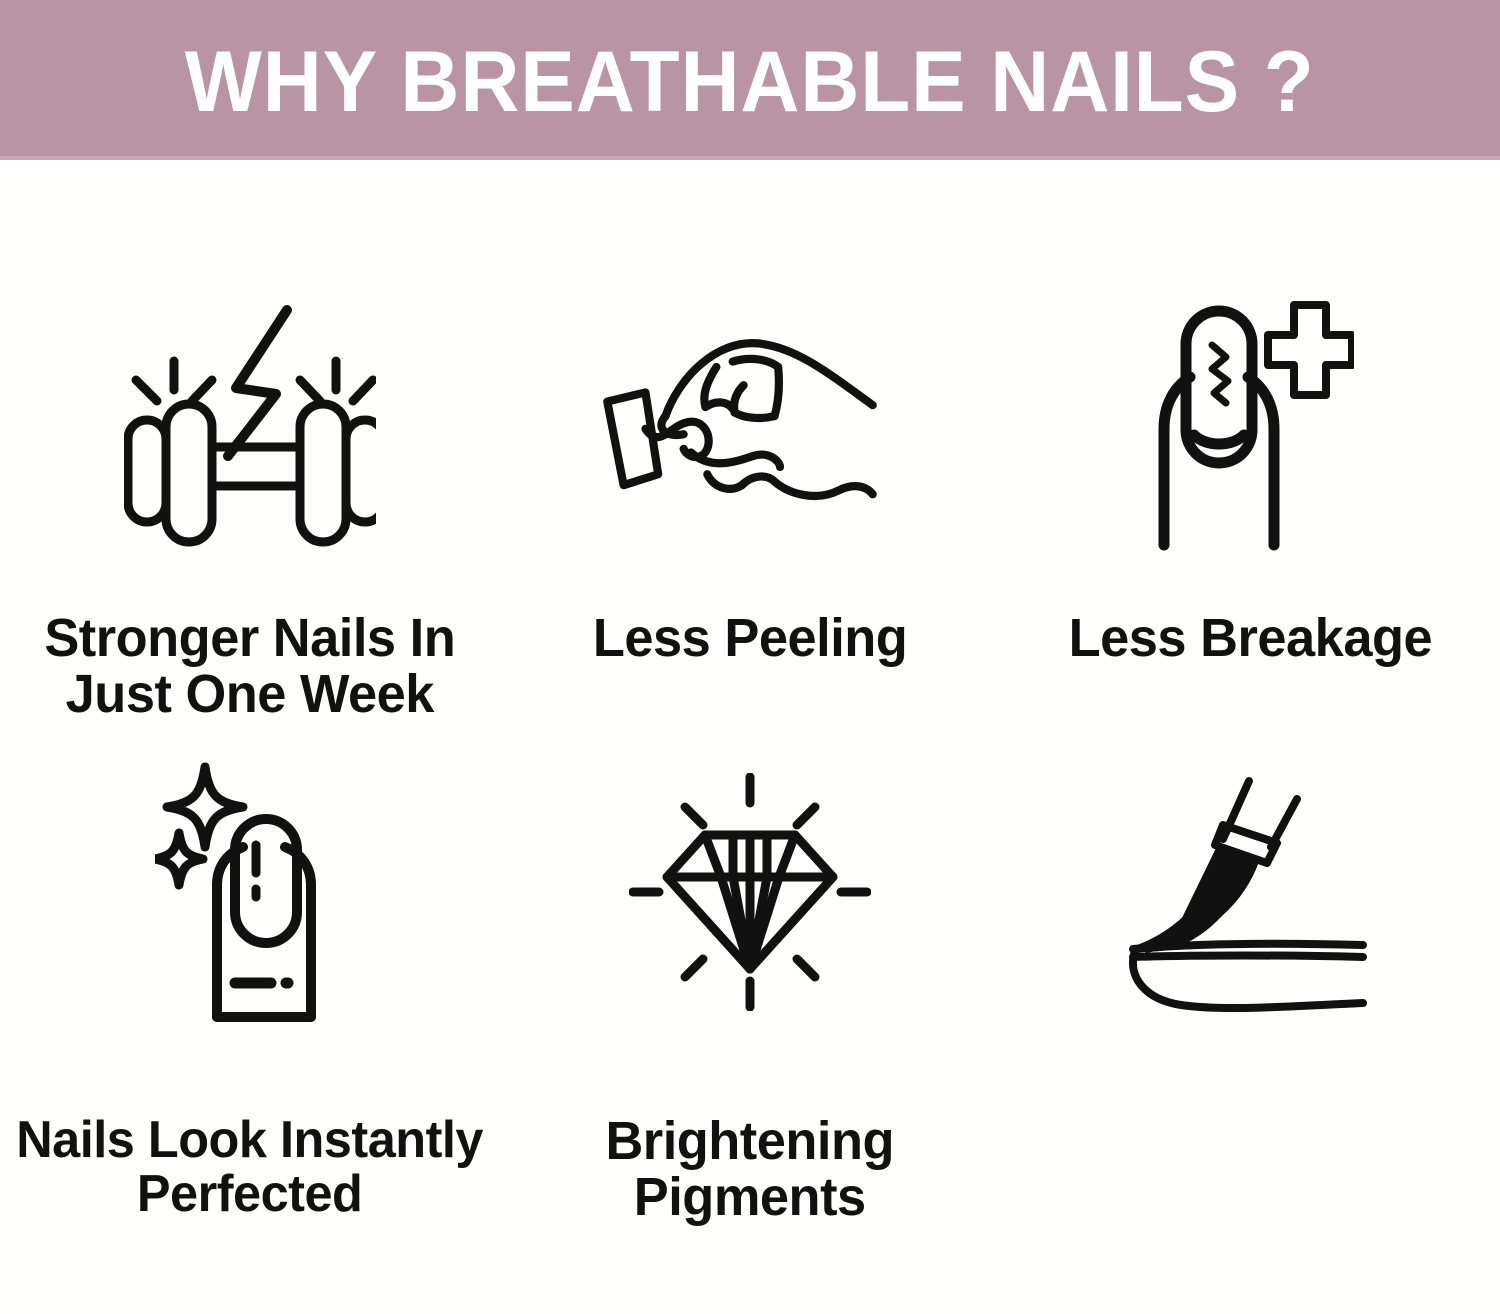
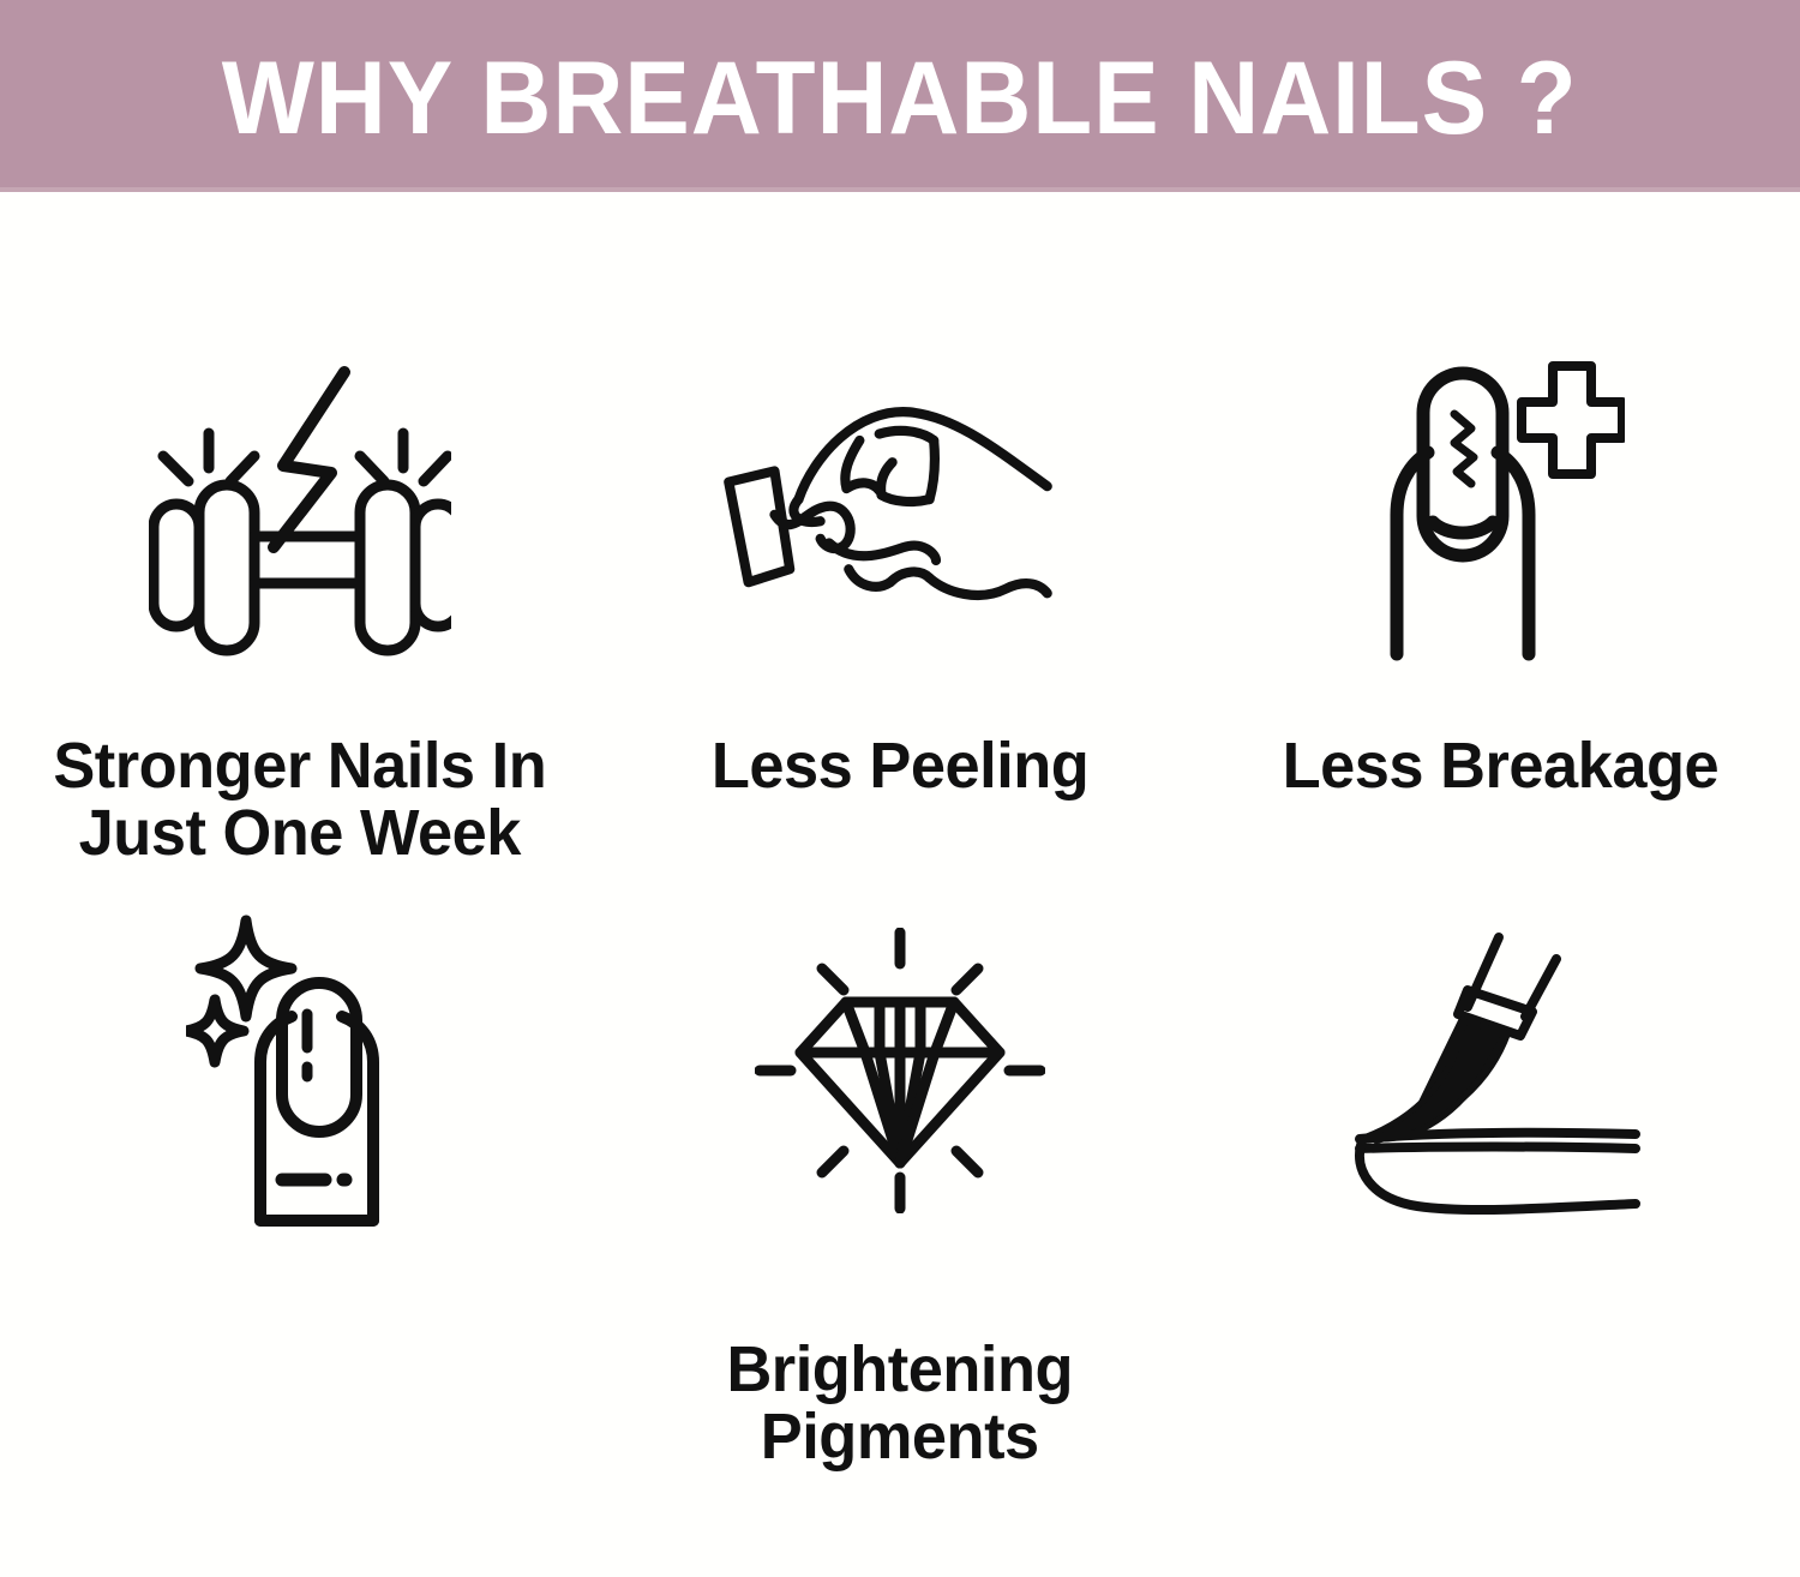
  WHY BREATHABLE NAILS ?
  Stronger Nails In
  Just One Week
  Less Peeling
  Less Breakage
- Nails Look Instantly
- Perfected
  Brightening
  Pigments
